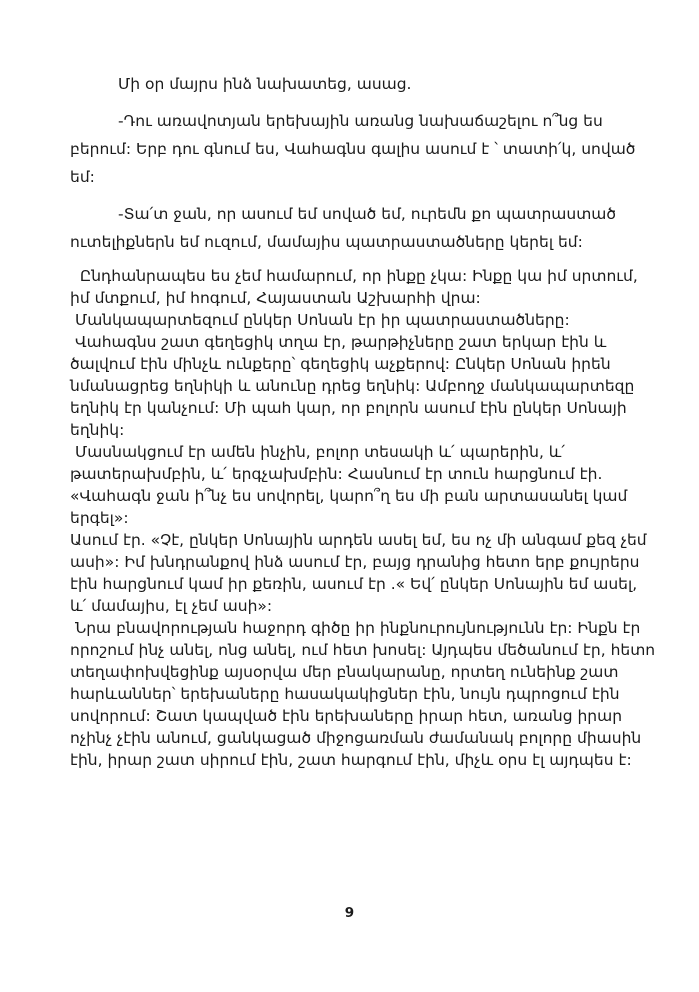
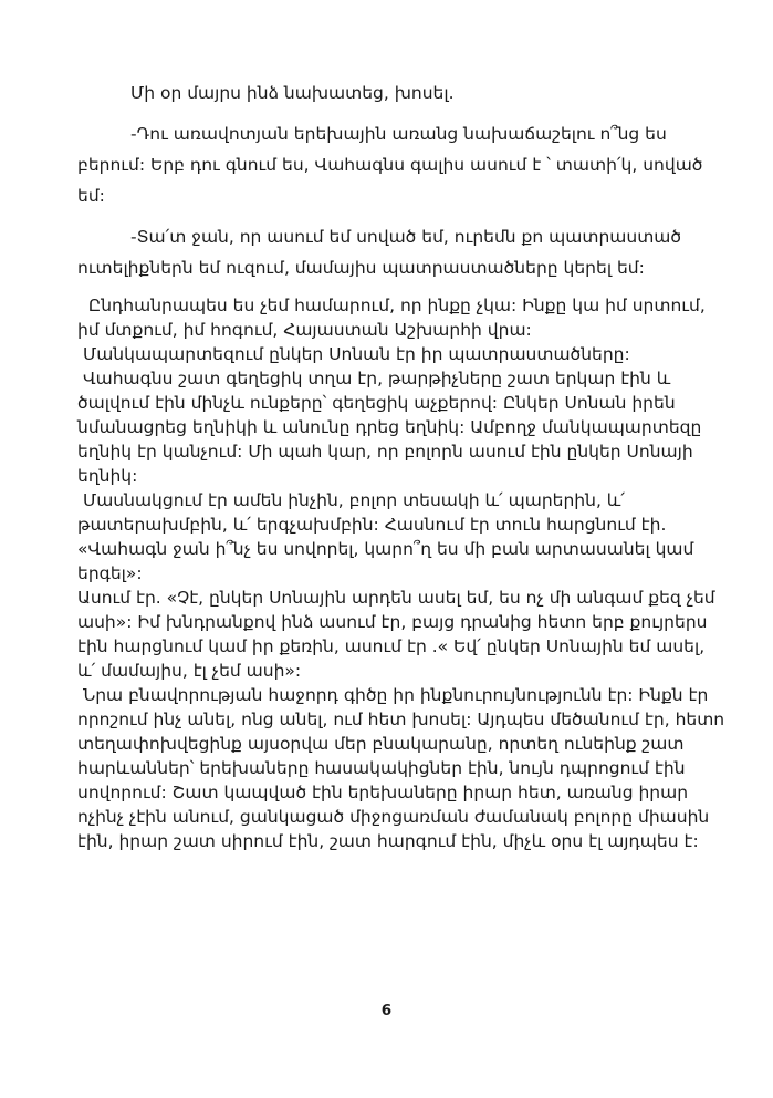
- Մի օր մայրս ինձ նախատեց, ասաց.
+ Մի օր մայրս ինձ նախատեց, խոսել.
  -Դու առավոտյան երեխային առանց նախաճաշելու ո՞նց ես
  բերում: Երբ դու գնում ես, Վահագնս գալիս ասում է ՝ տատի՛կ, սոված
  եմ:
  -Տա՛տ ջան, որ ասում եմ սոված եմ, ուրեմն քո պատրաստած
  ուտելիքներն եմ ուզում, մամայիս պատրաստածները կերել եմ:
  Ընդհանրապես ես չեմ համարում, որ ինքը չկա: Ինքը կա իմ սրտում,
  իմ մտքում, իմ հոգում, Հայաստան Աշխարհի վրա:
  Մանկապարտեզում ընկեր Սոնան էր իր պատրաստածները:
  Վահագնս շատ գեղեցիկ տղա էր, թարթիչները շատ երկար էին և
  ծալվում էին մինչև ունքերը՝ գեղեցիկ աչքերով: Ընկեր Սոնան իրեն
  նմանացրեց եղնիկի և անունը դրեց եղնիկ: Ամբողջ մանկապարտեզը
  եղնիկ էր կանչում: Մի պահ կար, որ բոլորն ասում էին ընկեր Սոնայի
  եղնիկ:
  Մասնակցում էր ամեն ինչին, բոլոր տեսակի և՛ պարերին, և՛
  թատերախմբին, և՛ երգչախմբին: Հասնում էր տուն հարցնում էի.
  «Վահագն ջան ի՞նչ ես սովորել, կարո՞ղ ես մի բան արտասանել կամ
  երգել»:
  Ասում էր. «Չէ, ընկեր Սոնային արդեն ասել եմ, ես ոչ մի անգամ քեզ չեմ
  ասի»: Իմ խնդրանքով ինձ ասում էր, բայց դրանից հետո երբ քույրերս
  էին հարցնում կամ իր քեռին, ասում էր .« Եվ՛ ընկեր Սոնային եմ ասել,
  և՛ մամայիս, էլ չեմ ասի»:
  Նրա բնավորության հաջորդ գիծը իր ինքնուրույնությունն էր: Ինքն էր
  որոշում ինչ անել, ոնց անել, ում հետ խոսել: Այդպես մեծանում էր, հետո
  տեղափոխվեցինք այսօրվա մեր բնակարանը, որտեղ ունեինք շատ
  հարևաններ՝ երեխաները հասակակիցներ էին, նույն դպրոցում էին
  սովորում: Շատ կապված էին երեխաները իրար հետ, առանց իրար
  ոչինչ չէին անում, ցանկացած միջոցառման ժամանակ բոլորը միասին
  էին, իրար շատ սիրում էին, շատ հարգում էին, միչև օրս էլ այդպես է:
- 9
+ 6
